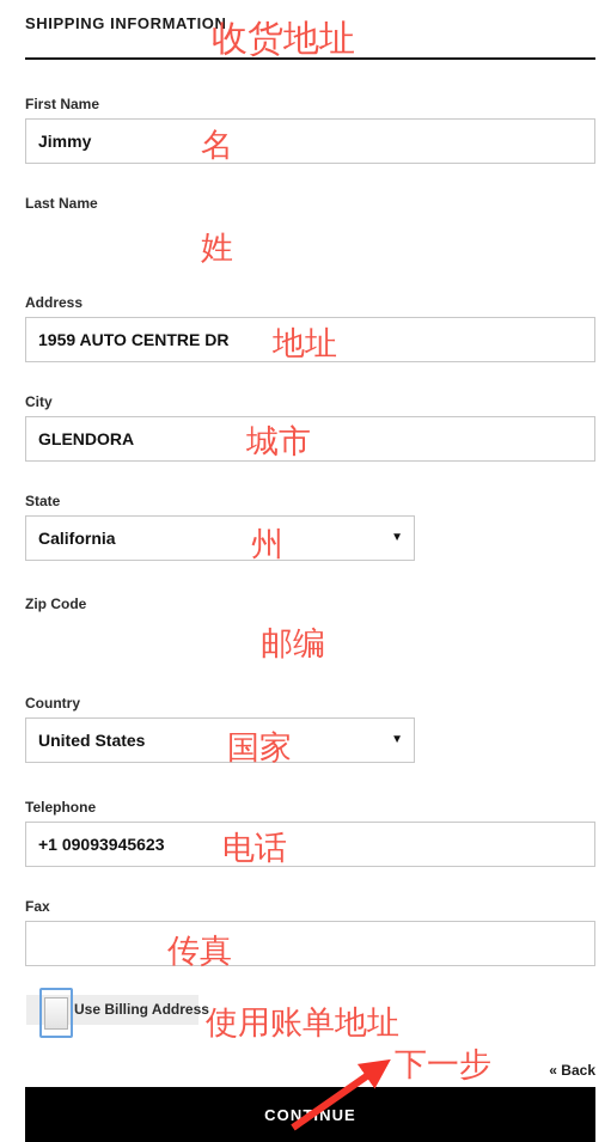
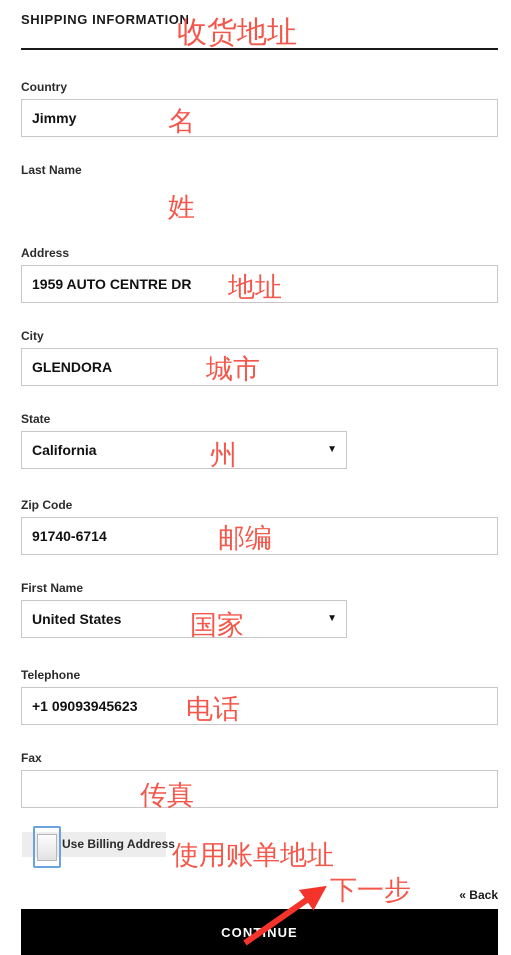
  SHIPPING INFORMATION
- First Name
+ Country
  Jimmy
  Last Name
  Address
  1959 AUTO CENTRE DR
  City
  GLENDORA
  State
  California
  ▼
  Zip Code
+ 91740-6714
- Country
+ First Name
  United States
  ▼
  Telephone
  +1 09093945623
  Fax
  Use Billing Address
  « Back
  CONNUE
  名
  姓
  地址
  城市
  州
  邮编
  国家
  电话
  传真
  收货地址
  使用账单地址
  下一步
